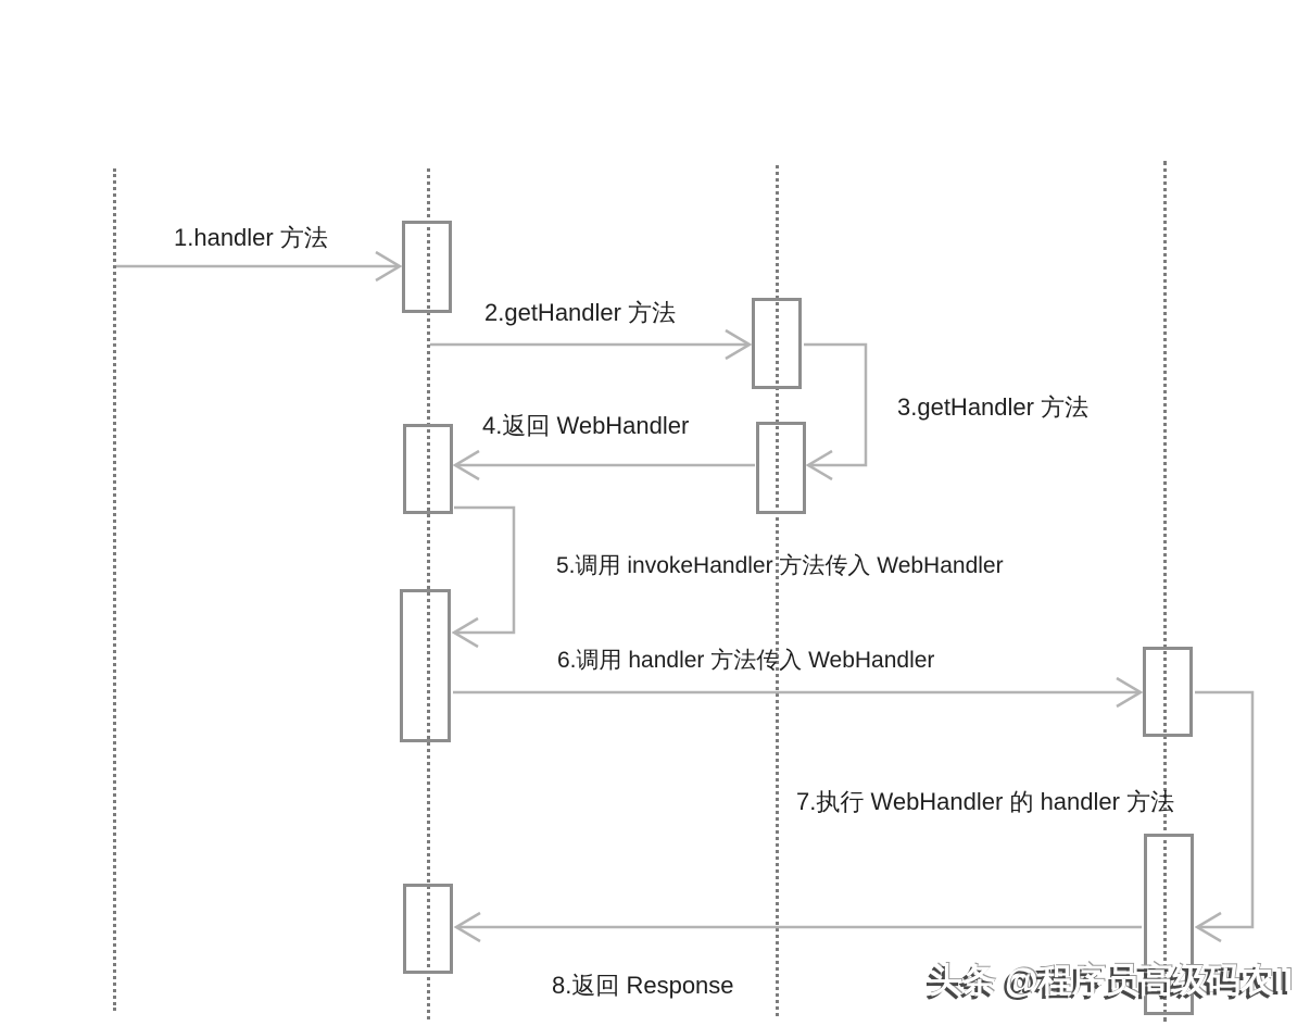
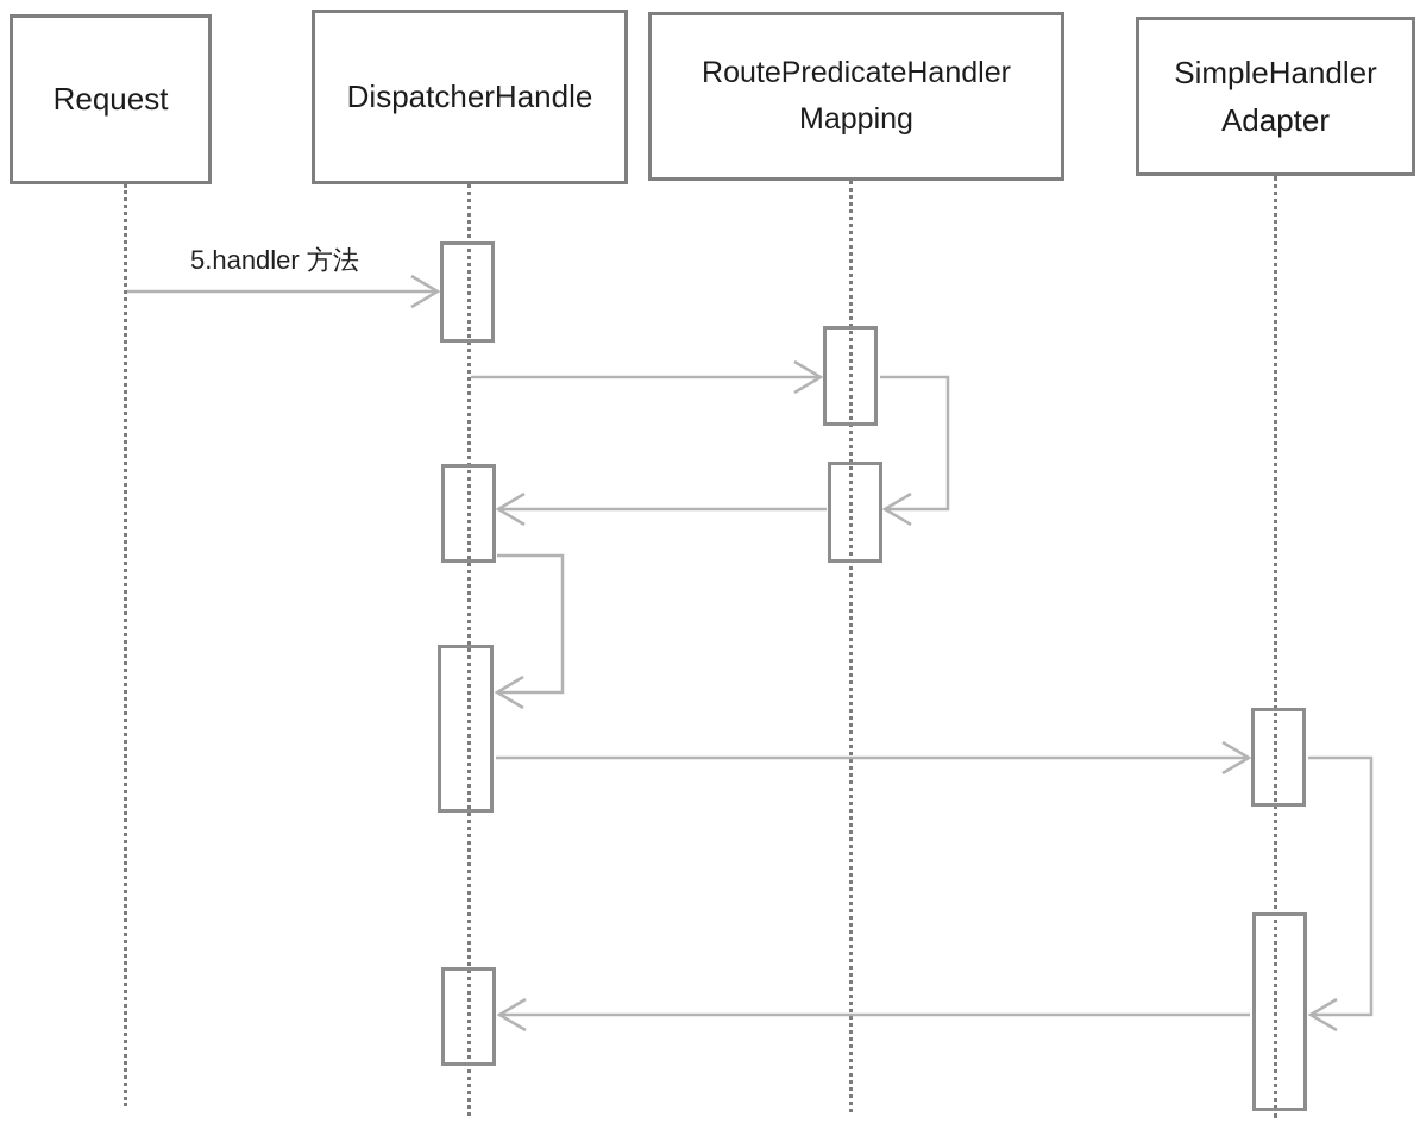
+ Request
+ DispatcherHandle
+ RoutePredicateHandler
+ Mapping
+ SimpleHandler
+ Adapter
- 1.handler 方法
+ 5.handler 方法
- 2.getHandler 方法
- 3.getHandler 方法
- 4.返回 WebHandler
- 5.调用 invokeHandler 方法传入 WebHandler
- 6.调用 handler 方法传入 WebHandler
- 7.执行 WebHandler 的 handler 方法
- 8.返回 Response
- 头条 @程序员高级码农II
